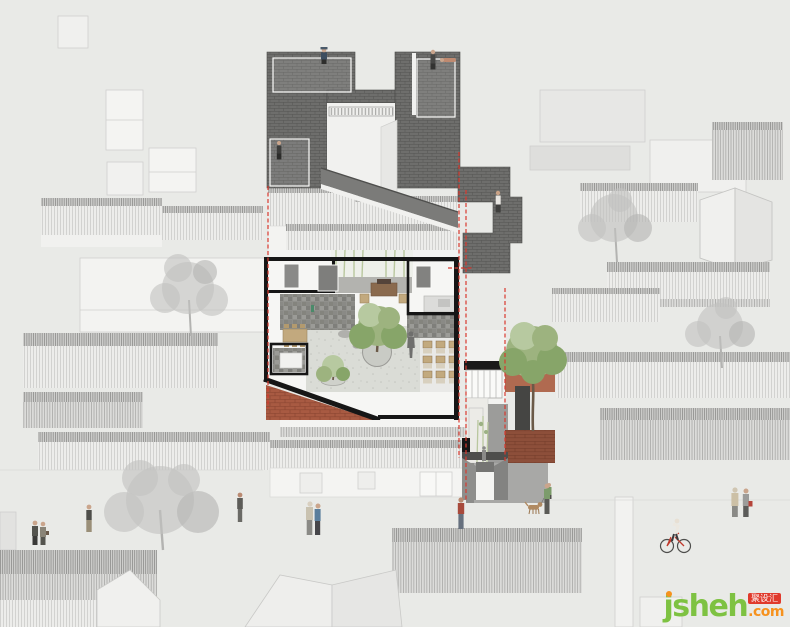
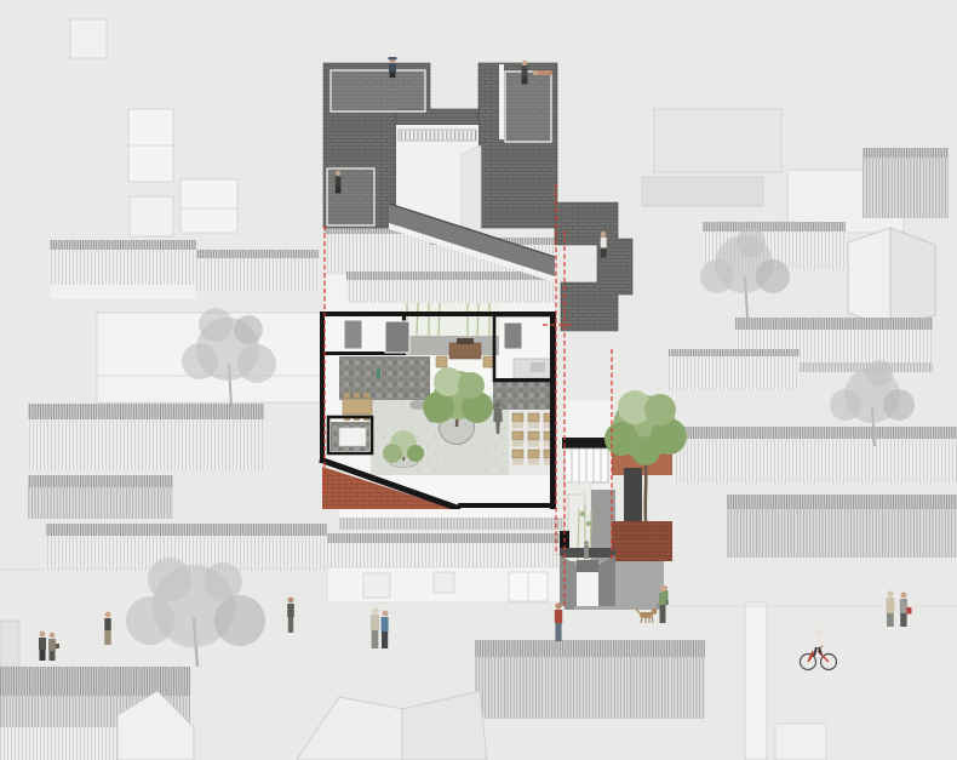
- jsheh
- 聚设汇
- .com
